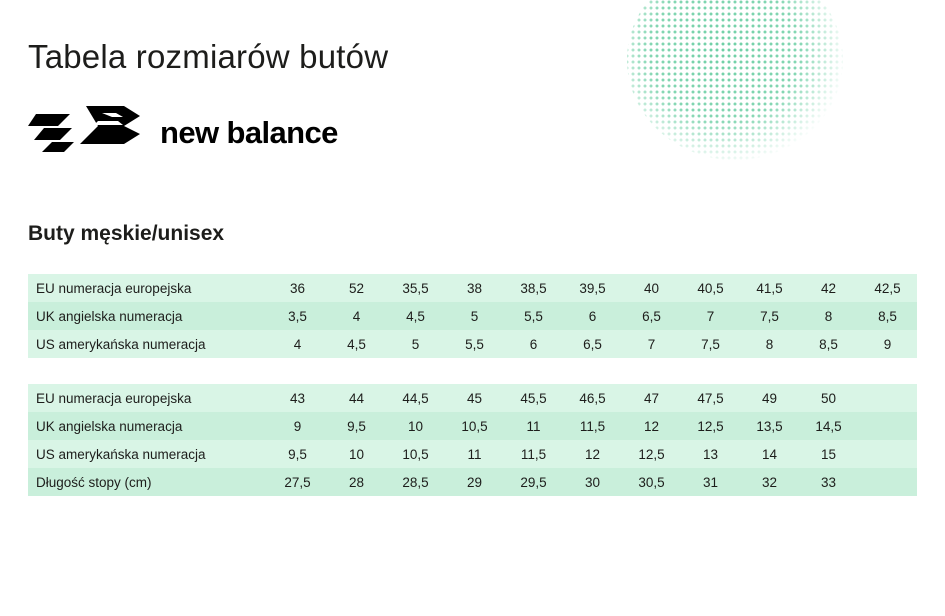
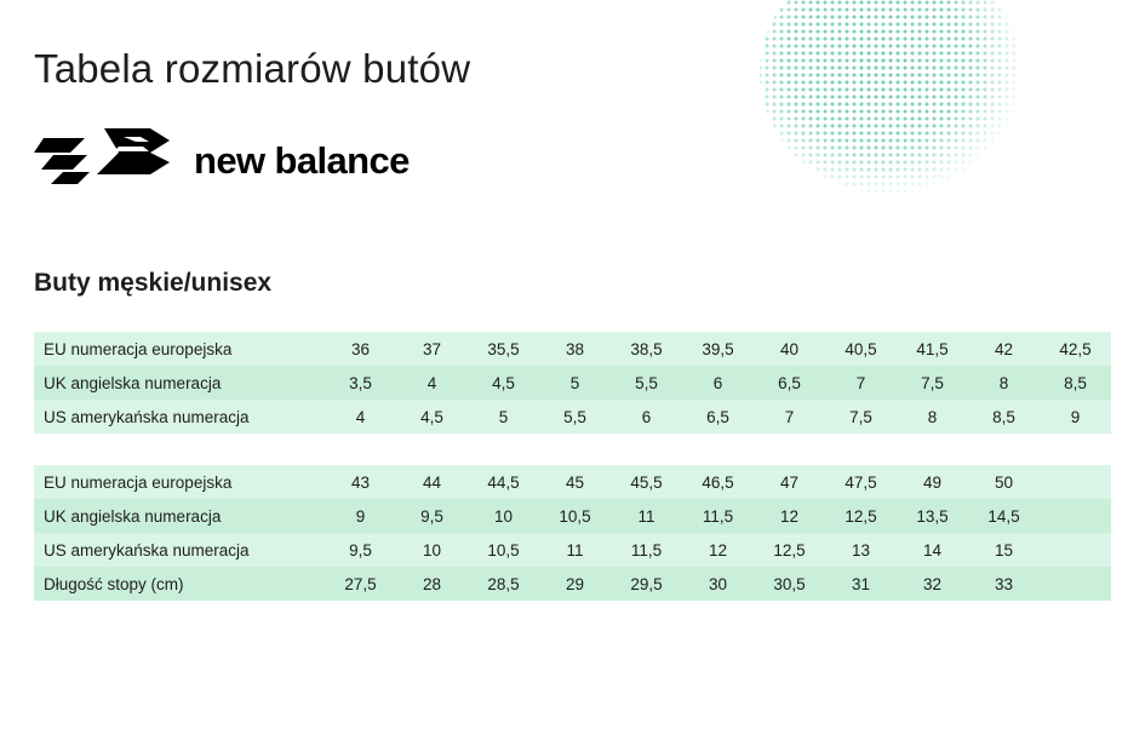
  Tabela rozmiarów butów
  new balance
  Buty męskie/unisex
- EU numeracja europejska	36	52	35,5	38	38,5	39,5	40	40,5	41,5	42	42,5
+ EU numeracja europejska	36	37	35,5	38	38,5	39,5	40	40,5	41,5	42	42,5
  UK angielska numeracja	3,5	4	4,5	5	5,5	6	6,5	7	7,5	8	8,5
  US amerykańska numeracja	4	4,5	5	5,5	6	6,5	7	7,5	8	8,5	9
  EU numeracja europejska	43	44	44,5	45	45,5	46,5	47	47,5	49	50
  UK angielska numeracja	9	9,5	10	10,5	11	11,5	12	12,5	13,5	14,5
  US amerykańska numeracja	9,5	10	10,5	11	11,5	12	12,5	13	14	15
  Długość stopy (cm)	27,5	28	28,5	29	29,5	30	30,5	31	32	33
